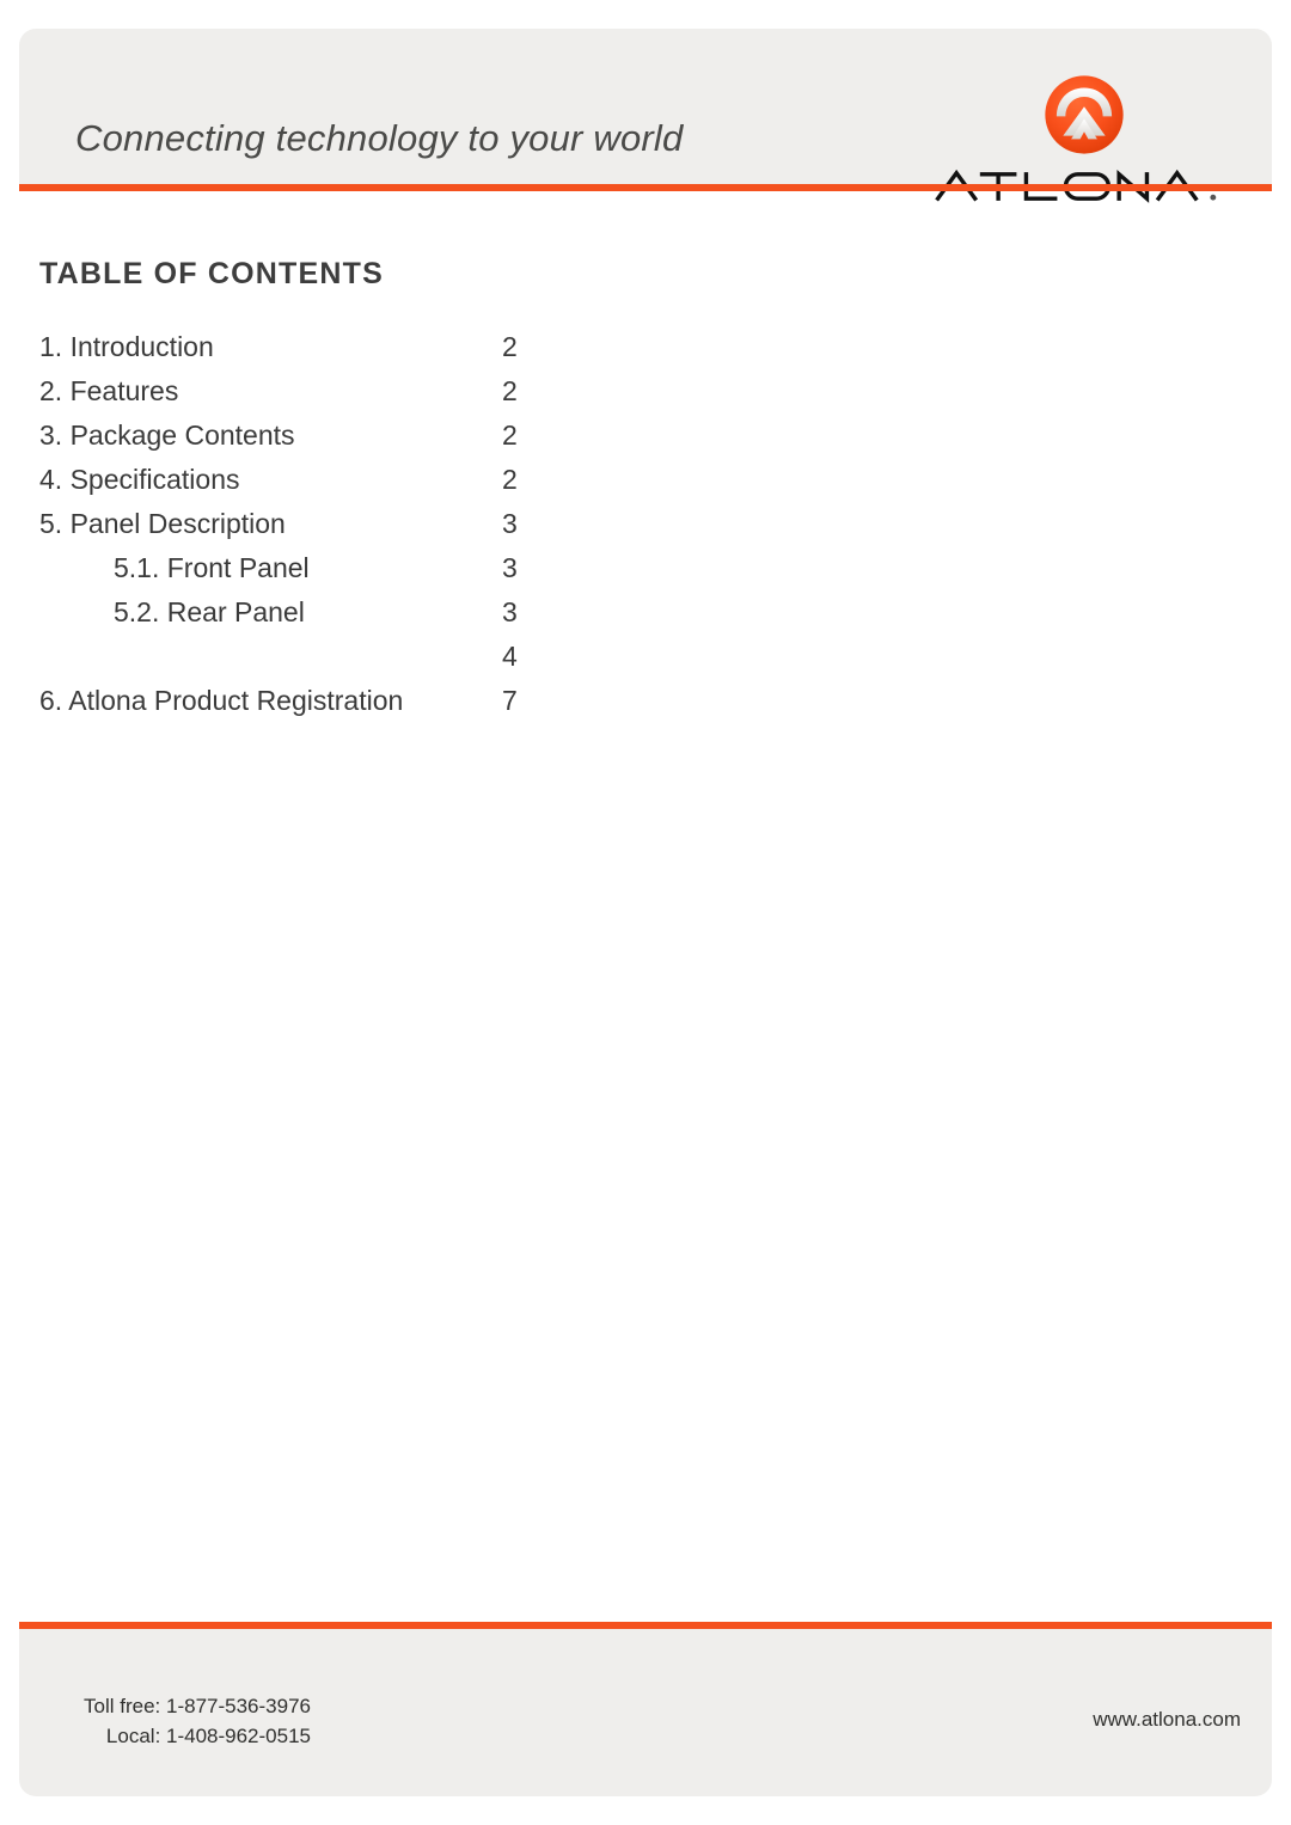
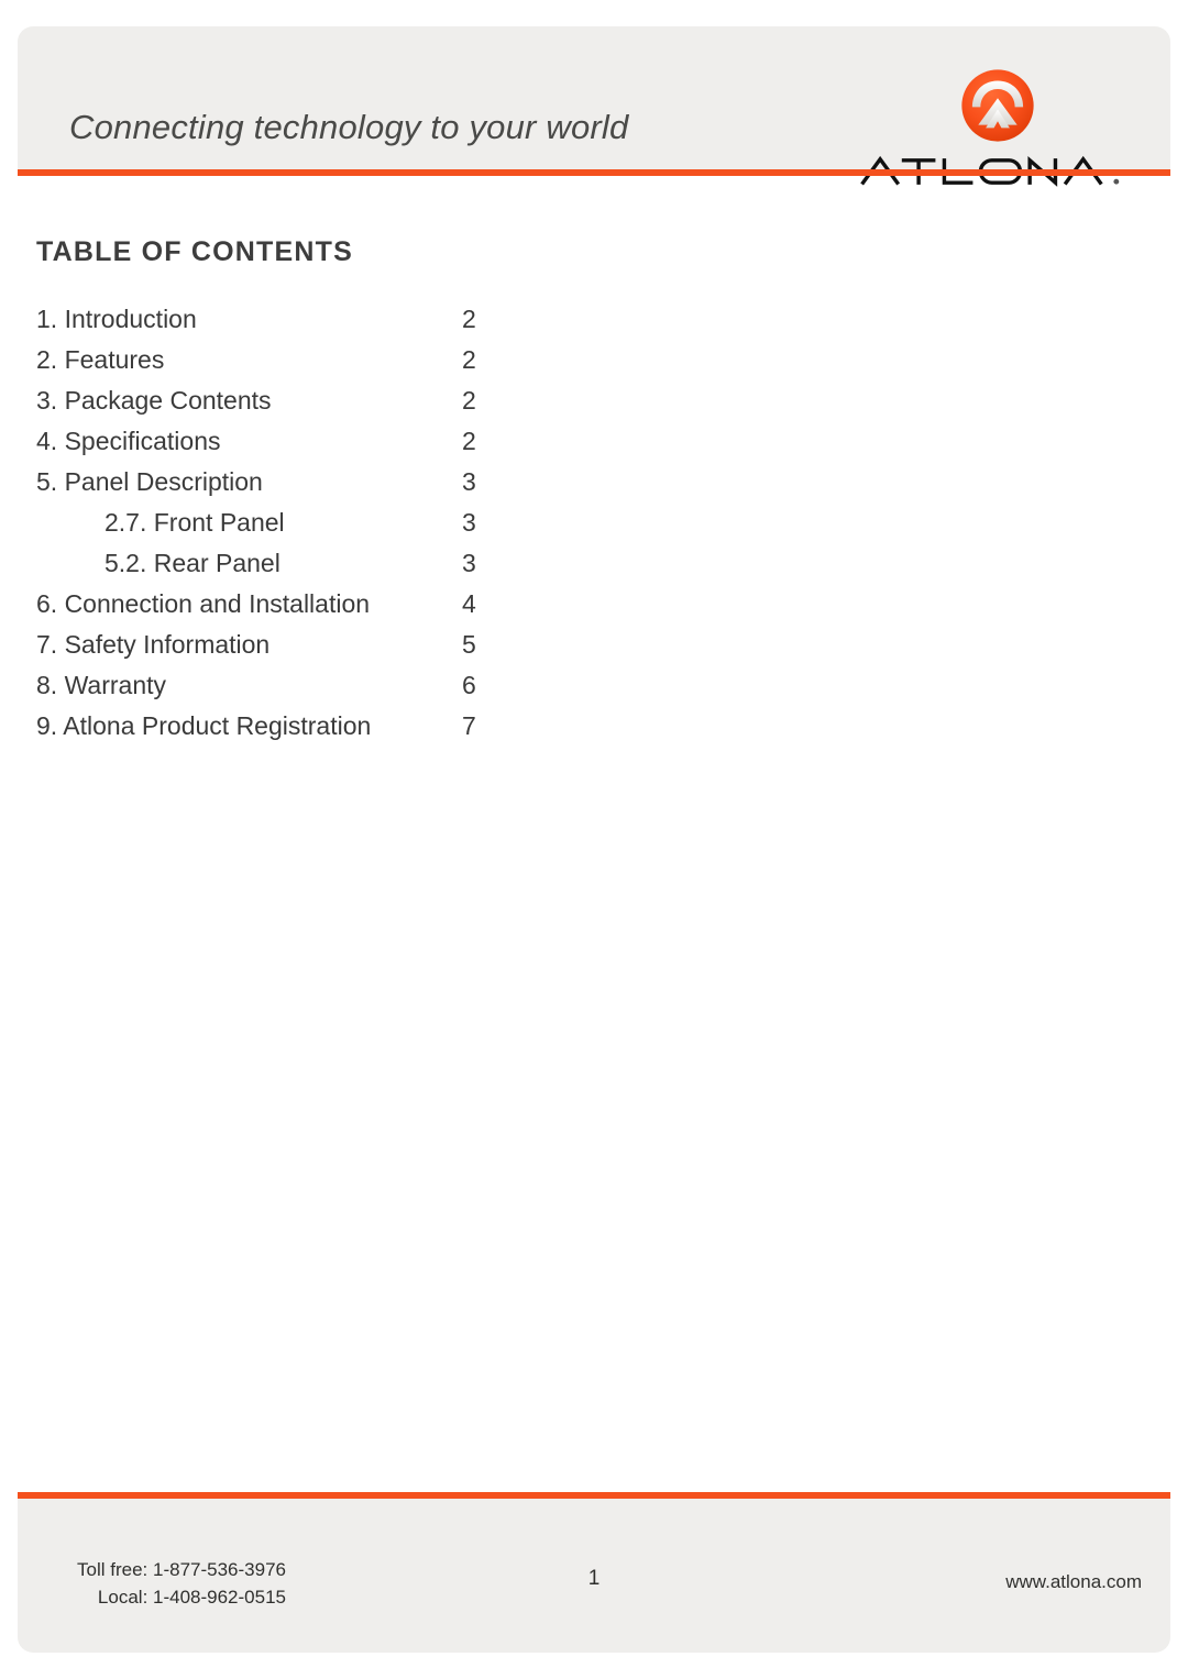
  Connecting technology to your world
  TABLE OF CONTENTS
  1. Introduction
  2
  2. Features
  2
  3. Package Contents
  2
  4. Specifications
  2
  5. Panel Description
  3
- 5.1. Front Panel
+ 2.7. Front Panel
  3
  5.2. Rear Panel
  3
+ 6. Connection and Installation
  4
+ 7. Safety Information
+ 5
+ 8. Warranty
+ 6
- 6. Atlona Product Registration
+ 9. Atlona Product Registration
  7
  Toll free: 1-877-536-3976
  Local: 1-408-962-0515
+ 1
  www.atlona.com
